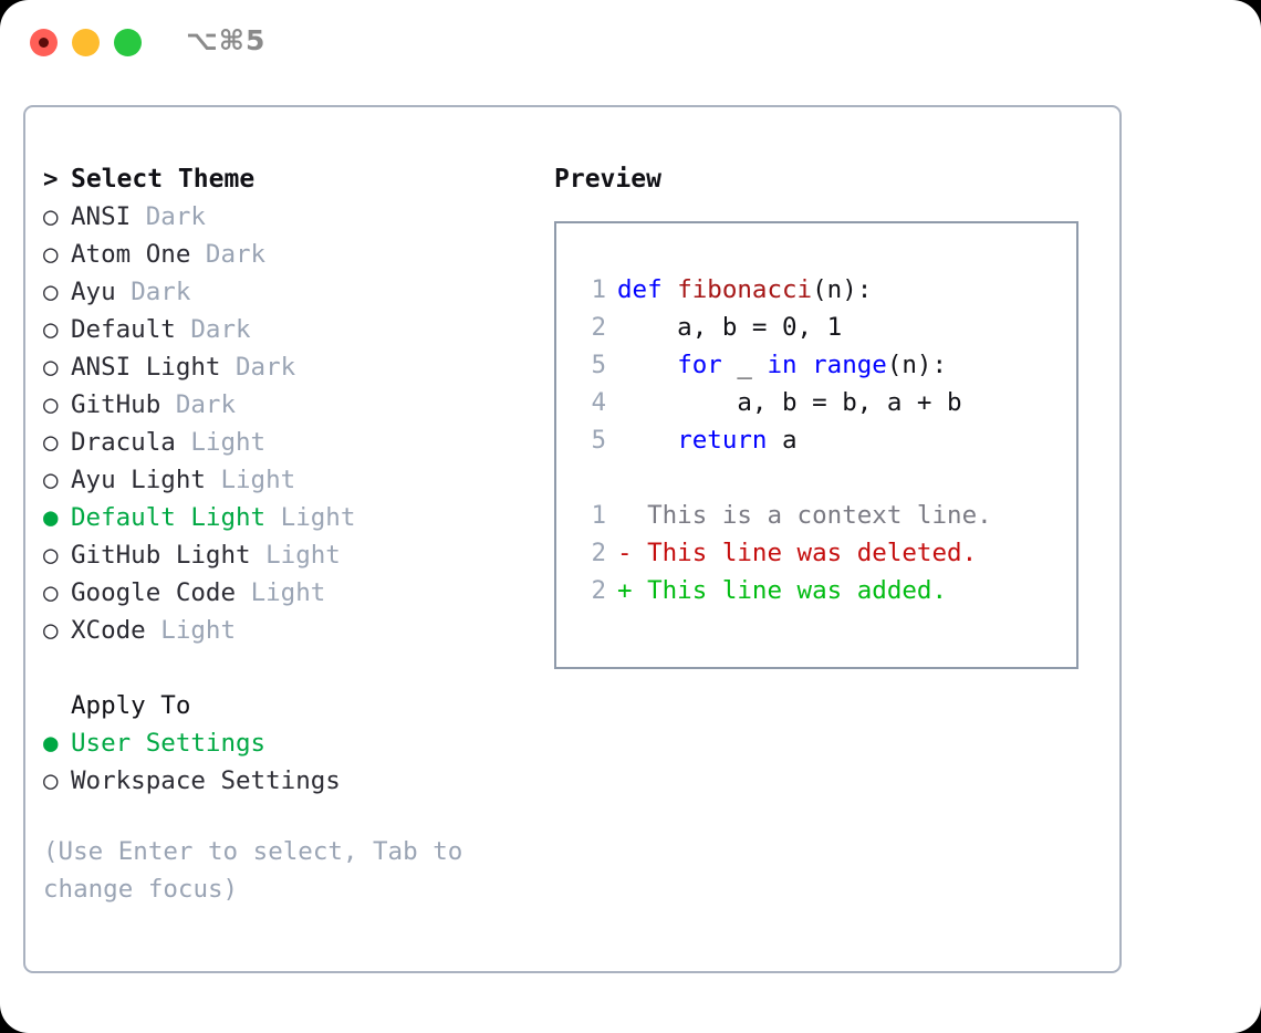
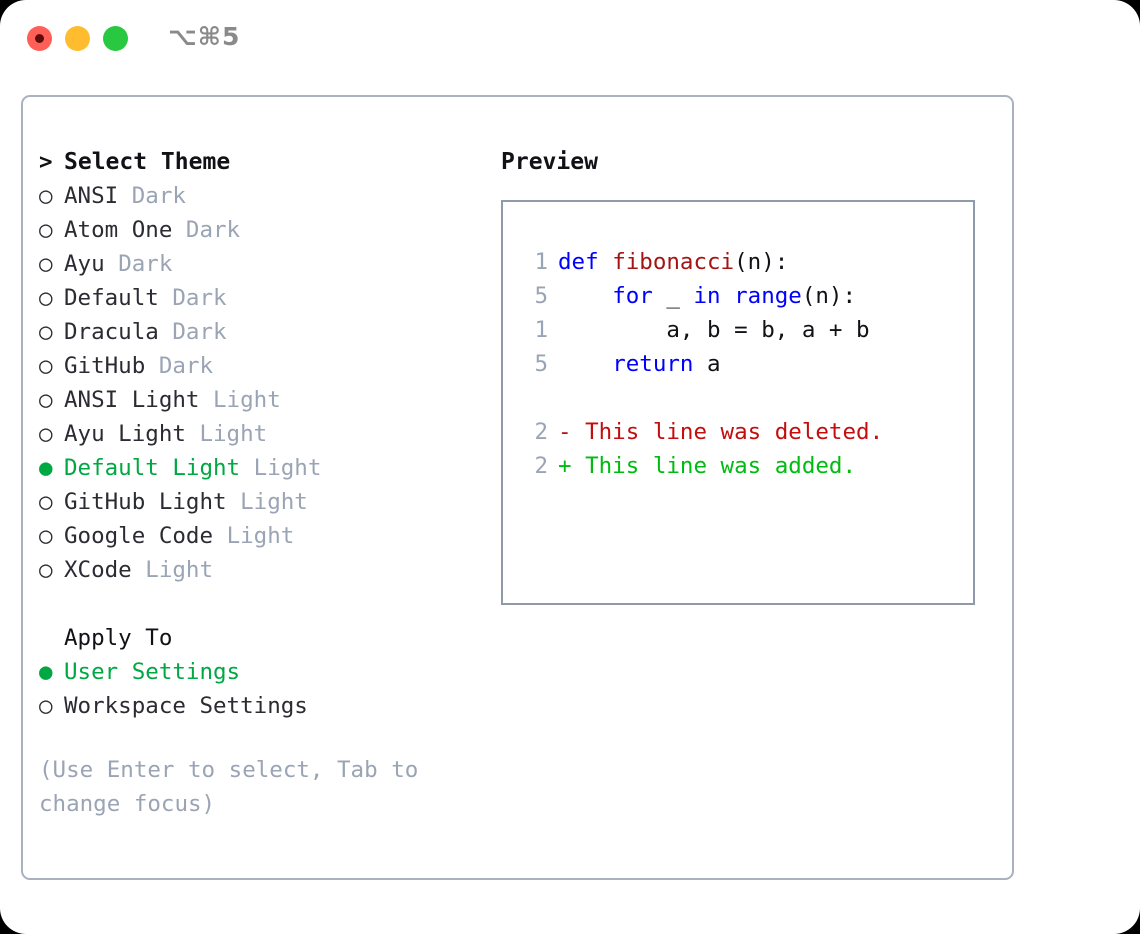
  ⌥⌘5
  >
  Select Theme
  ○
  ANSI
  Dark
  ○
  Atom One
  Dark
  ○
  Ayu
  Dark
  ○
  Default
  Dark
  ○
- ANSI Light
+ Dracula
  Dark
  ○
  GitHub
  Dark
  ○
- Dracula
+ ANSI Light
  Light
  ○
  Ayu Light
  Light
  ●
  Default Light
  Light
  ○
  GitHub Light
  Light
  ○
  Google Code
  Light
  ○
  XCode
  Light
  Apply To
  ●
  User Settings
  ○
  Workspace Settings
  (Use Enter to select, Tab to change focus)
  Preview
  1 def fibonacci(n):
- 2 a, b = 0, 1
  5 for _ in range(n):
- 4 a, b = b, a + b
+ 1 a, b = b, a + b
  5 return a
- 1 This is a context line.
  2 - This line was deleted.
  2 + This line was added.
